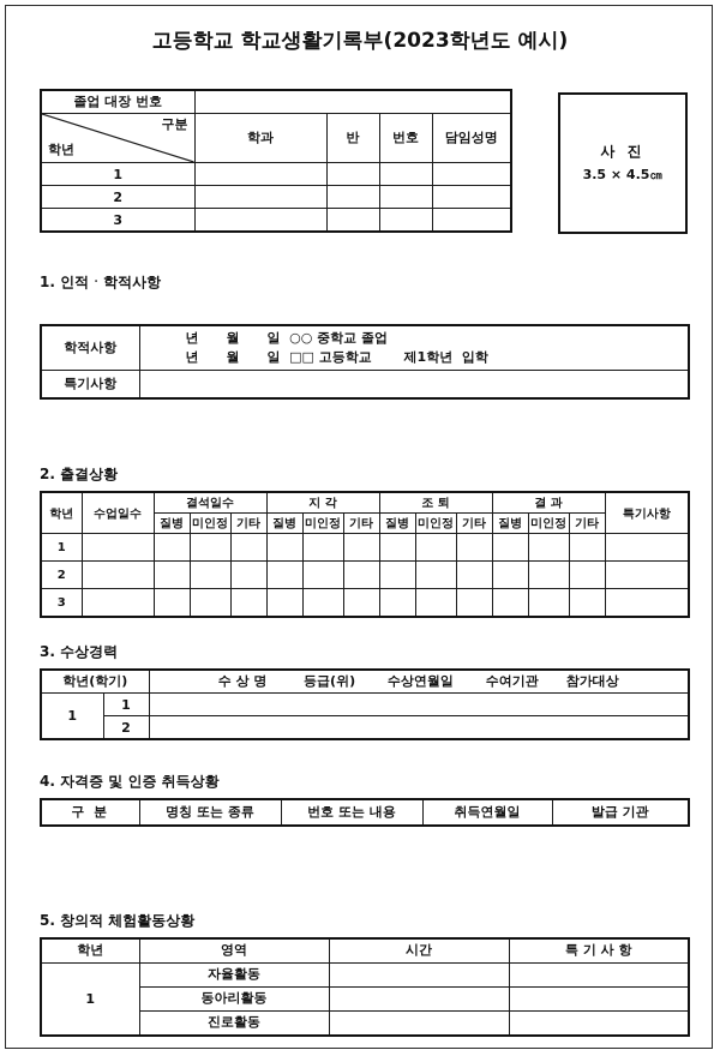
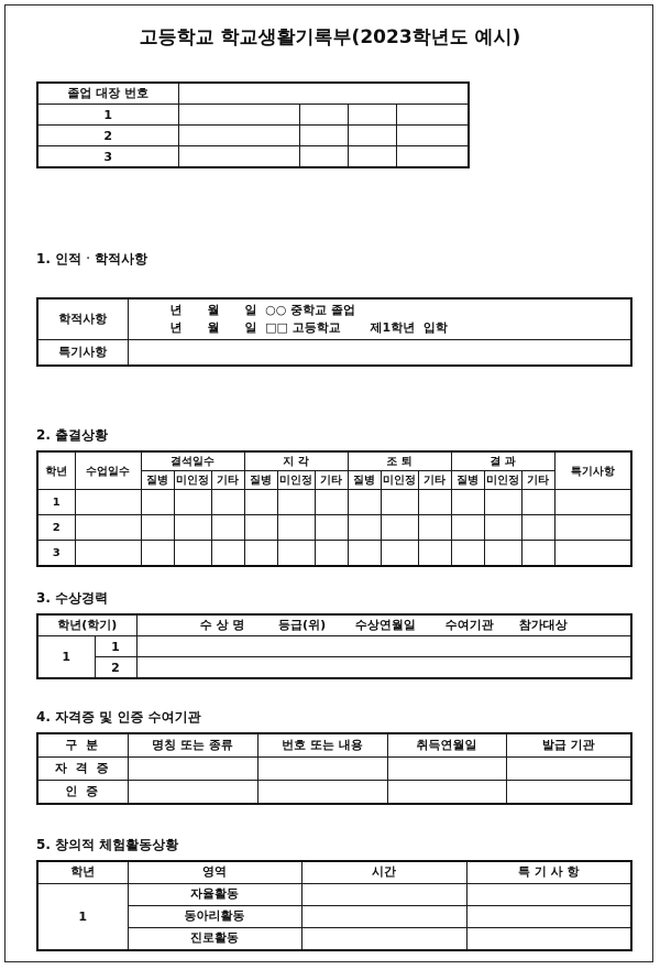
  고등학교 학교생활기록부(2023학년도 예시)
  졸업 대장 번호
- 구분 학년	학과	반	번호	담임성명
  1
  2
  3
- 사 진
- 3.5 × 4.5㎝
  1. 인적ㆍ학적사항
  학적사항	년 월 일 ○○ 중학교 졸업 년 월 일 □□ 고등학교 제1학년 입학
  특기사항
  2. 출결상황
  학년	수업일수	결석일수	지 각	조 퇴	결 과	특기사항
  질병	미인정	기타	질병	미인정	기타	질병	미인정	기타	질병	미인정	기타
  1
  2
  3
  3. 수상경력
  학년(학기)	수 상 명 등급(위) 수상연월일 수여기관 참가대상
  1	1
  2
- 4. 자격증 및 인증 취득상황
+ 4. 자격증 및 인증 수여기관
  구 분	명칭 또는 종류	번호 또는 내용	취득연월일	발급 기관
+ 자 격 증
+ 인 증
  5. 창의적 체험활동상황
  학년	영역	시간	특 기 사 항
  1	자율활동
  동아리활동
  진로활동
